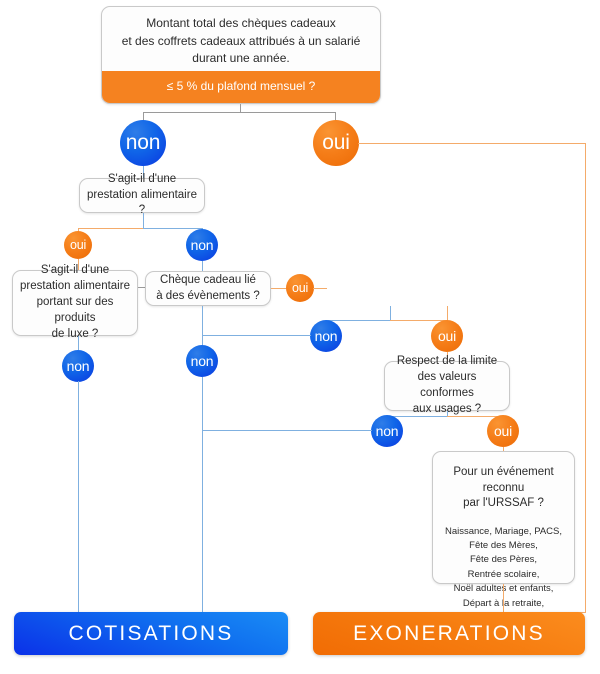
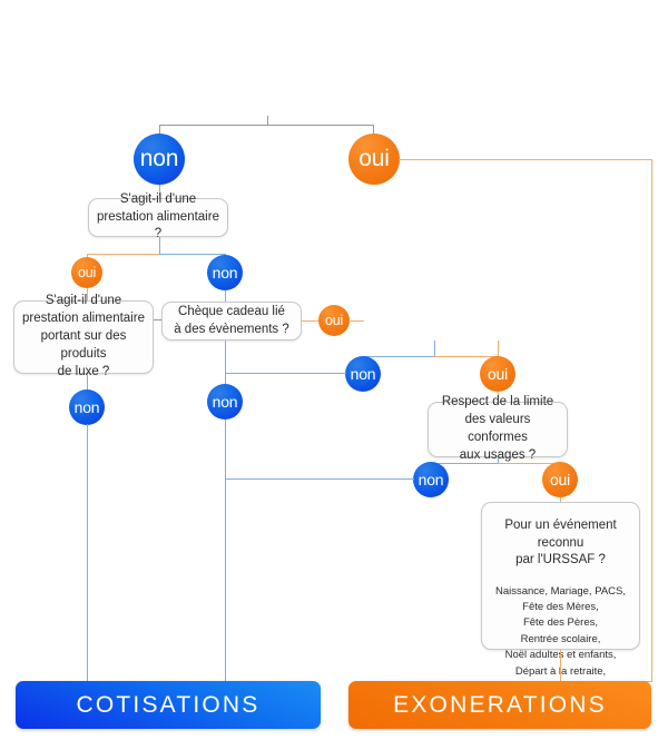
- Montant total des chèques cadeaux
- et des coffrets cadeaux attribués à un salarié
- durant une année.
- ≤ 5 % du plafond mensuel ?
  non
  oui
  S'agit-il d'une
  prestation alimentaire ?
  oui
  non
  S'agit-il d'une
  prestation alimentaire
  portant sur des produits
  de luxe ?
  Chèque cadeau lié
  à des évènements ?
  oui
  non
  non
  non
  oui
  Respect de la limite
  des valeurs conformes
  aux usages ?
  non
  oui
  Pour un événement reconnu
  par l'URSSAF ?
  Naissance, Mariage, PACS,
  Fête des Mères,
  Fête des Pères,
  Rentrée scolaire,
  Noël adultes et enfants,
  Départ àa retraite,
  COTISATIONS
  EXONERATIONS
